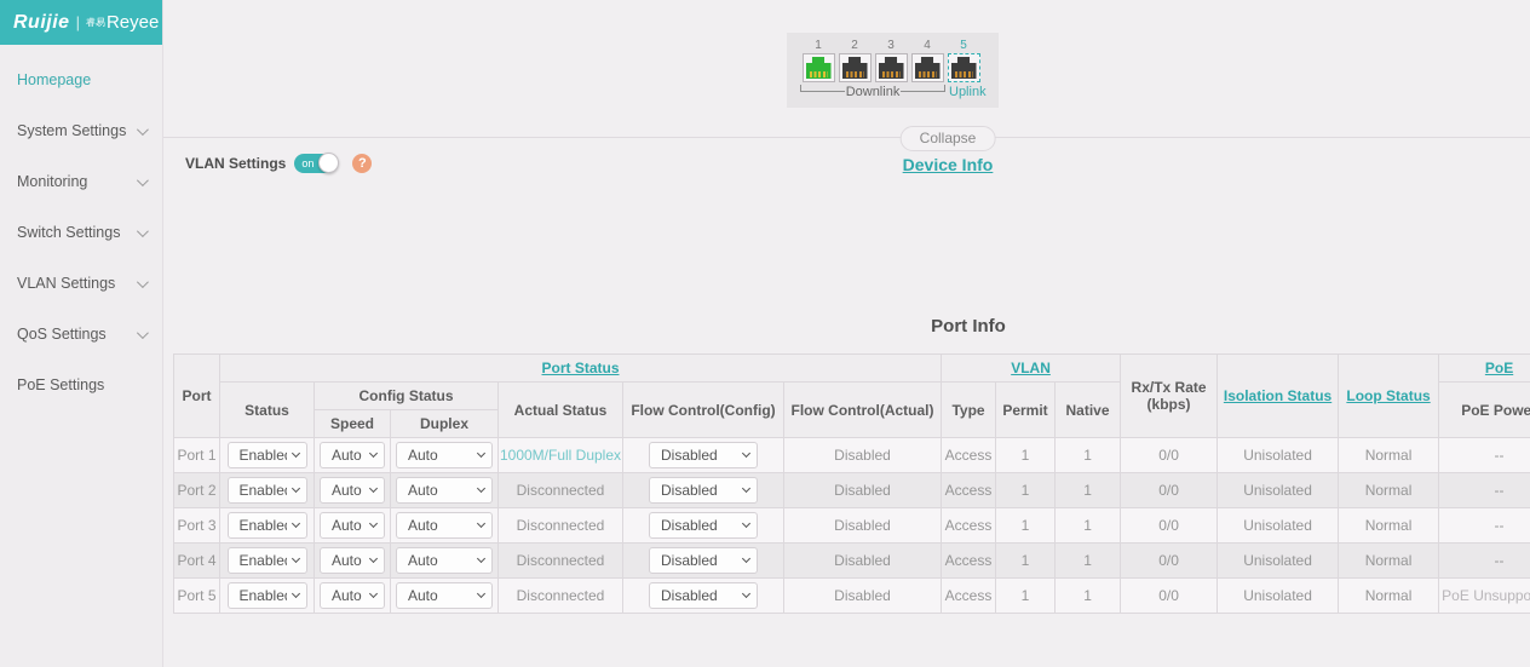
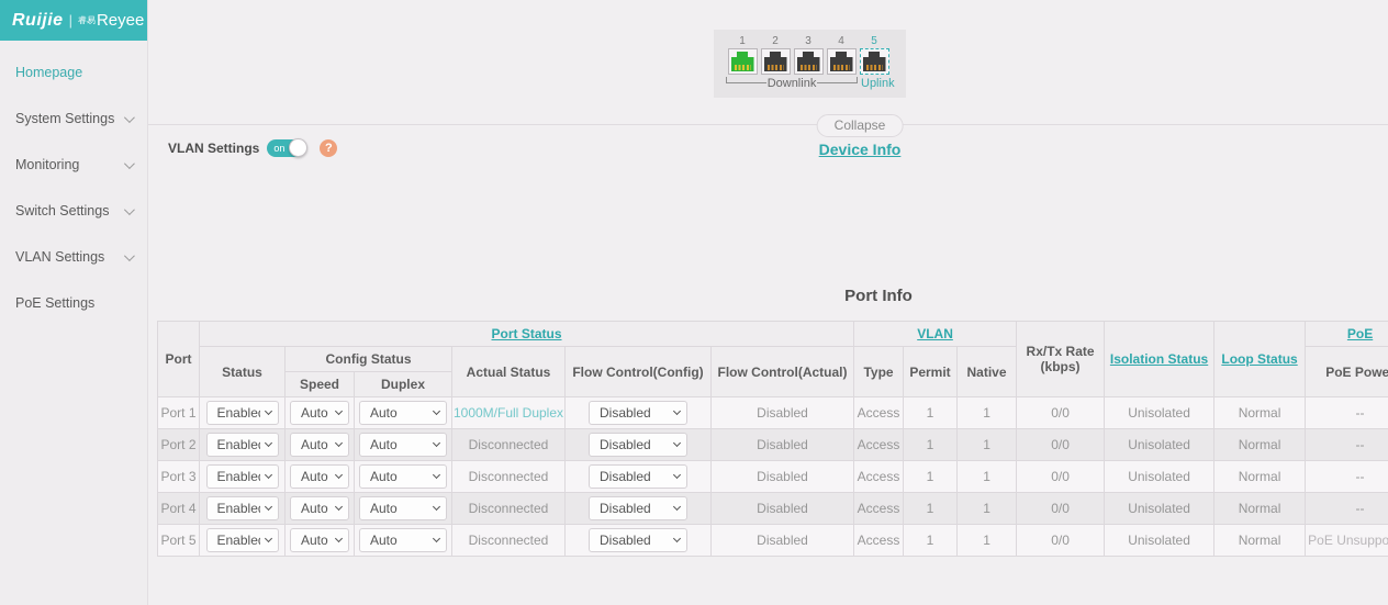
  Ruijie
  |
  睿易
  Reyee
  Homepage
  System Settings
  Monitoring
  Switch Settings
  VLAN Settings
- QoS Settings
  PoE Settings
  1
  2
  3
  4
  5
  Downlink
  Uplink
  Collapse
  VLAN Settings
  on
  ?
  Device Info
  Port Info
  Port	Port Status	VLAN	Rx/Tx Rate (kbps)	Isolation Status	Loop Status	PoE
  Status	Config Status	Actual Status	Flow Control(Config)	Flow Control(Actual)	Type	Permit	Native	PoE Powe
  Speed	Duplex
  Port 1	Enable	Auto	Auto	1000M/Full Duplex	Disabled	Disabled	Access	1	1	0/0	Unisolated	Normal	--
  Port 2	Enable	Auto	Auto	Disconnected	Disabled	Disabled	Access	1	1	0/0	Unisolated	Normal	--
  Port 3	Enable	Auto	Auto	Disconnected	Disabled	Disabled	Access	1	1	0/0	Unisolated	Normal	--
  Port 4	Enable	Auto	Auto	Disconnected	Disabled	Disabled	Access	1	1	0/0	Unisolated	Normal	--
  Port 5	Enable	Auto	Auto	Disconnected	Disabled	Disabled	Access	1	1	0/0	Unisolated	Normal	PoE Unsuppo
